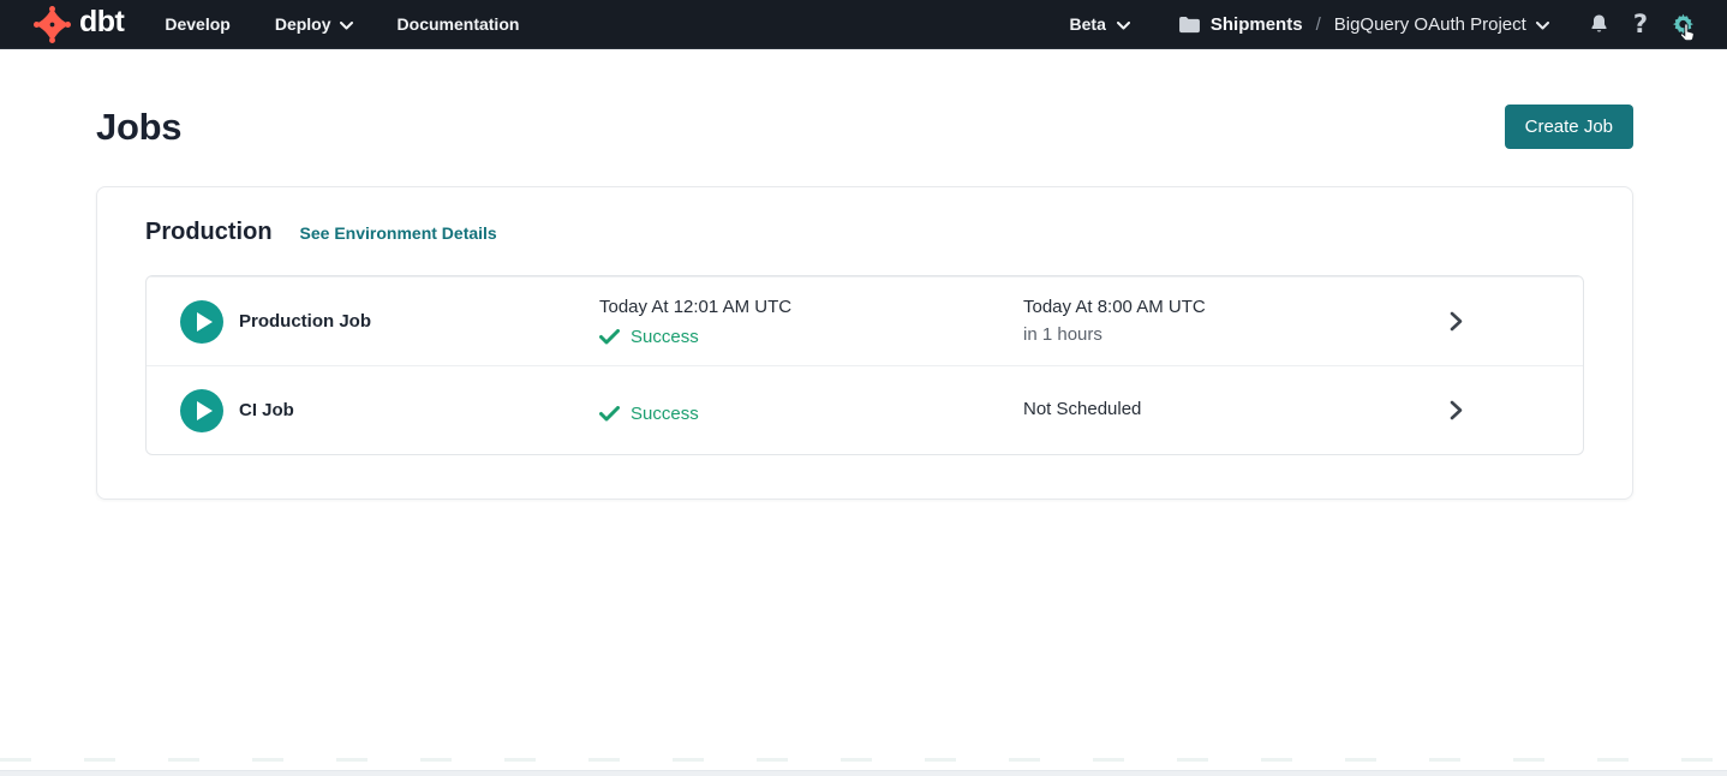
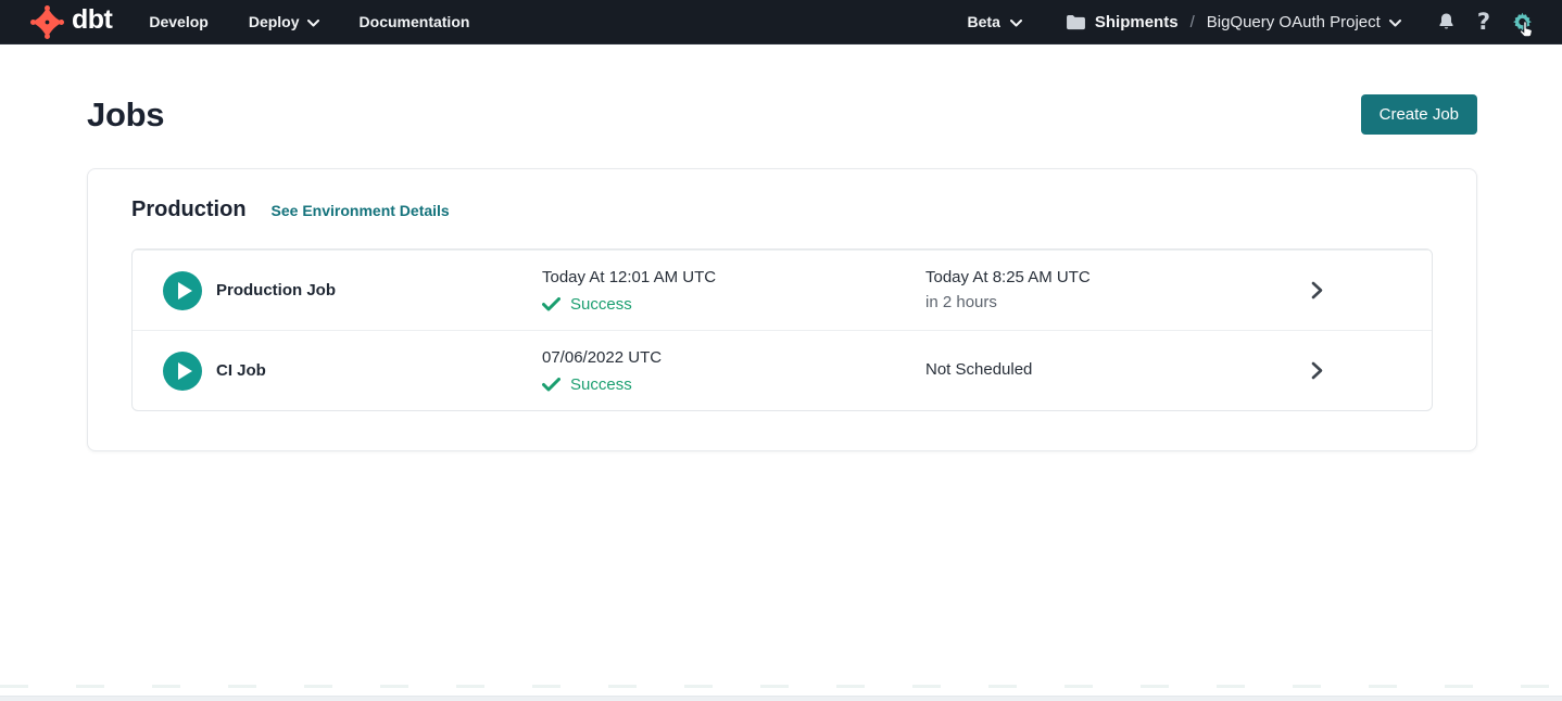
  dbt
  Develop
  Deploy
  Documentation
  Beta
  Shipments
  /
  BigQuery OAuth Project
  ?
  Jobs
  Create Job
  Production
  See Environment Details
  Production Job
  Today At 12:01 AM UTC
  Success
- Today At 8:00 AM UTC
+ Today At 8:25 AM UTC
- in 1 hours
+ in 2 hours
  CI Job
+ 07/06/2022 UTC
  Success
  Not Scheduled
